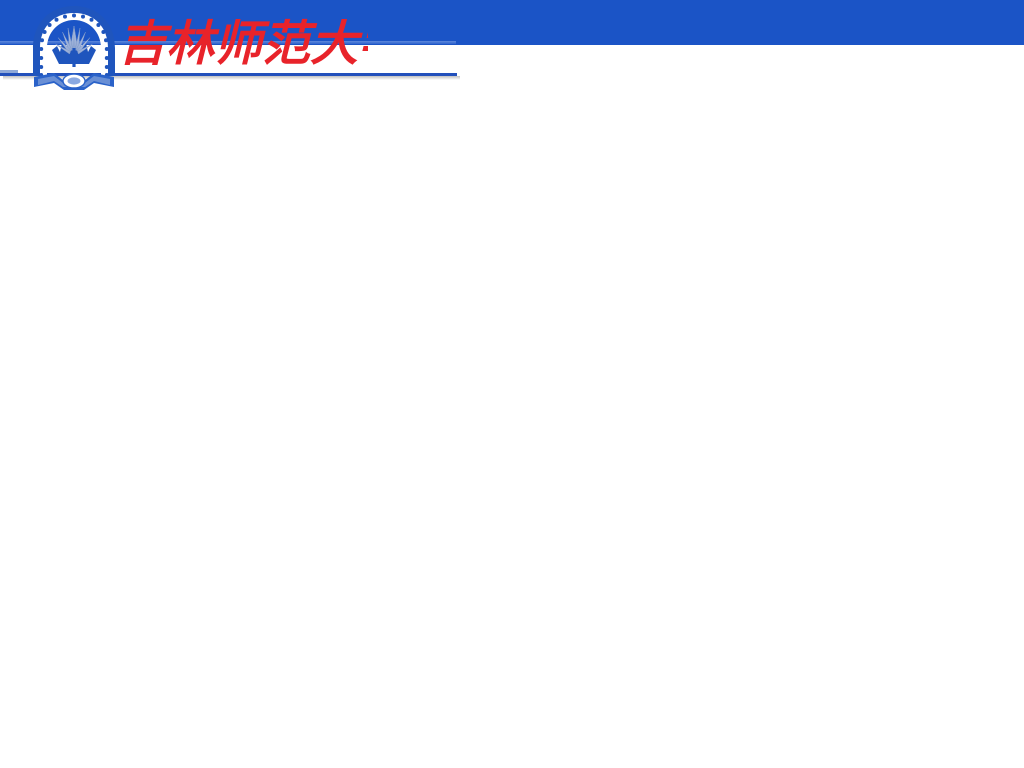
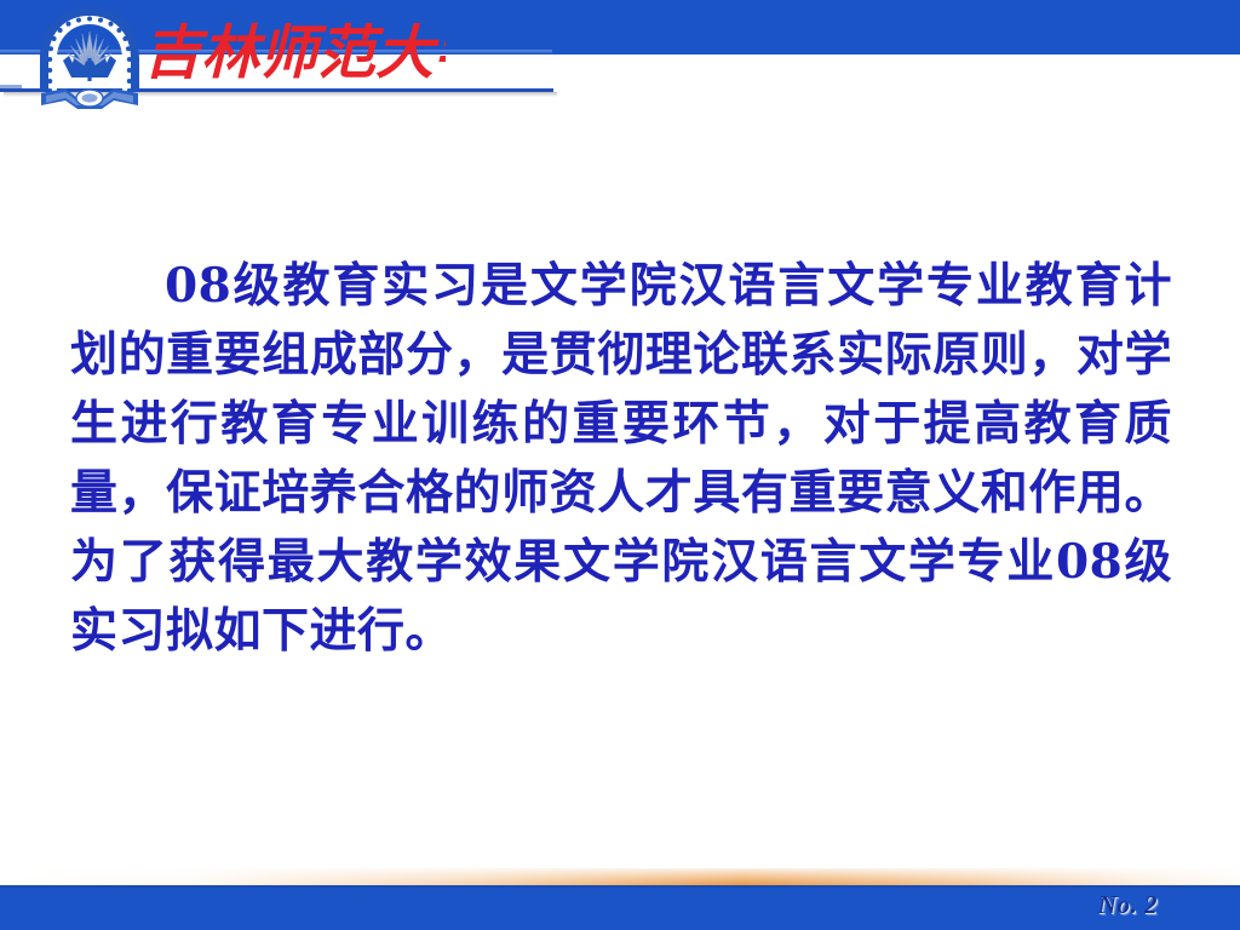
  吉林师范大
+ 08级教育实习是文学院汉语言文学专业教育计划的重要组成部分，是贯彻理论联系实际原则，对学生进行教育专业训练的重要环节，对于提高教育质量，保证培养合格的师资人才具有重要意义和作用。为了获得最大教学效果文学院汉语言文学专业08级实习拟如下进行。
+ No. 2
